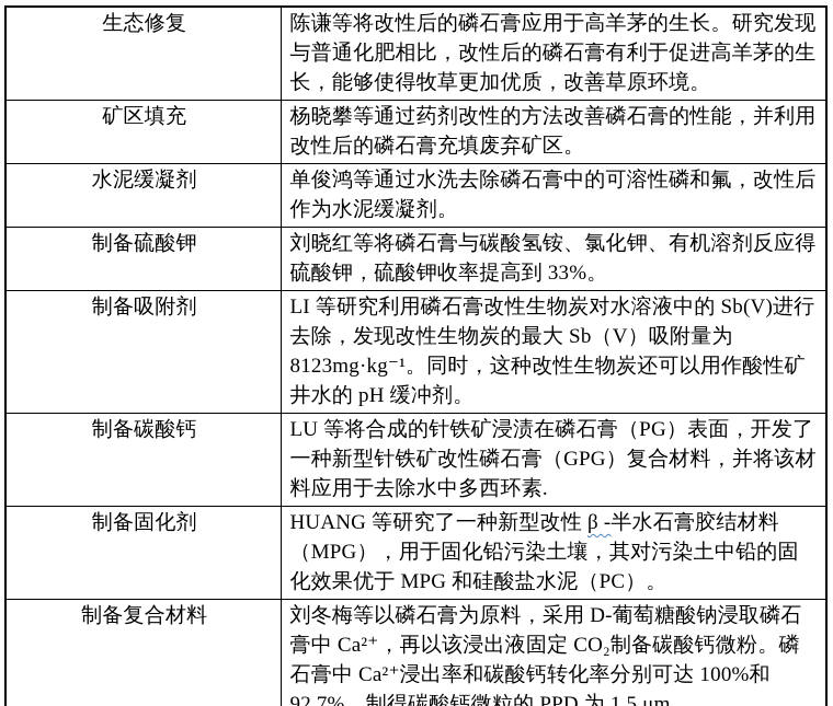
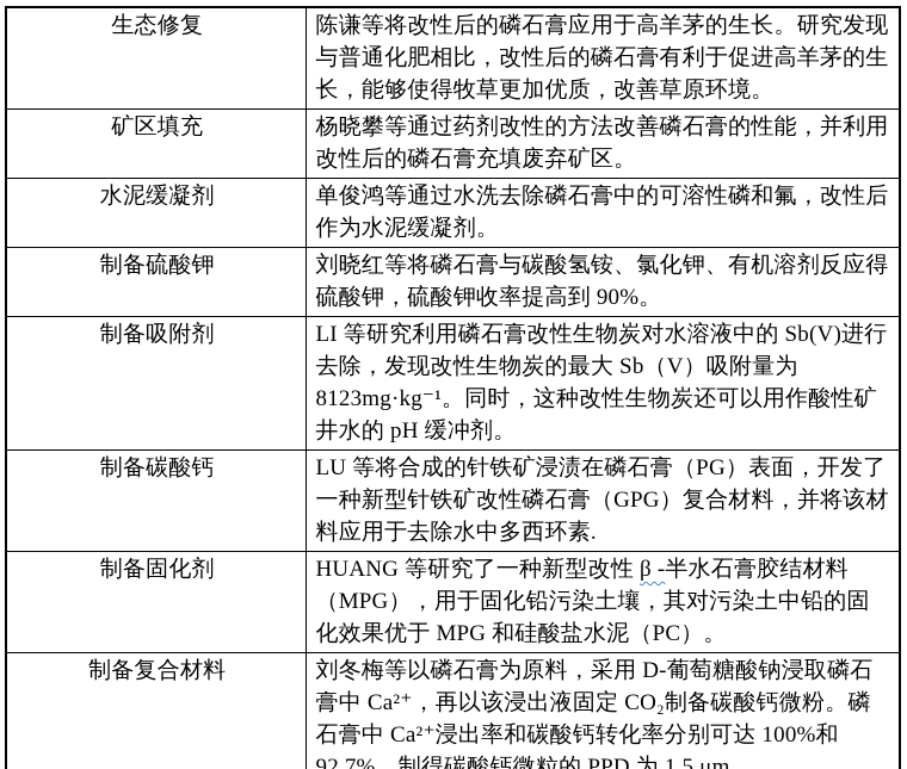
  生态修复	陈谦等将改性后的磷石膏应用于高羊茅的生长。研究发现与普通化肥相比，改性后的磷石膏有利于促进高羊茅的生长，能够使得牧草更加优质，改善草原环境。
  矿区填充	杨晓攀等通过药剂改性的方法改善磷石膏的性能，并利用改性后的磷石膏充填废弃矿区。
  水泥缓凝剂	单俊鸿等通过水洗去除磷石膏中的可溶性磷和氟，改性后作为水泥缓凝剂。
- 制备硫酸钾	刘晓红等将磷石膏与碳酸氢铵、氯化钾、有机溶剂反应得硫酸钾，硫酸钾收率提高到 33%。
+ 制备硫酸钾	刘晓红等将磷石膏与碳酸氢铵、氯化钾、有机溶剂反应得硫酸钾，硫酸钾收率提高到 90%。
  制备吸附剂	LI 等研究利用磷石膏改性生物炭对水溶液中的 Sb(V)进行去除，发现改性生物炭的最大 Sb（V）吸附量为 8123mg·kg⁻¹。同时，这种改性生物炭还可以用作酸性矿井水的 pH 缓冲剂。
  制备碳酸钙	LU 等将合成的针铁矿浸渍在磷石膏（PG）表面，开发了一种新型针铁矿改性磷石膏（GPG）复合材料，并将该材料应用于去除水中多西环素.
  制备固化剂	HUANG 等研究了一种新型改性 β -半水石膏胶结材料（MPG），用于固化铅污染土壤，其对污染土中铅的固化效果优于 MPG 和硅酸盐水泥（PC）。
  制备复合材料	刘冬梅等以磷石膏为原料，采用 D-葡萄糖酸钠浸取磷石膏中 Ca²⁺，再以该浸出液固定 CO₂制备碳酸钙微粉。磷石膏中 Ca²⁺浸出率和碳酸钙转化率分别可达 100%和 92.7%，制得碳酸钙微粒的 PPD 为 1.5 μm。
